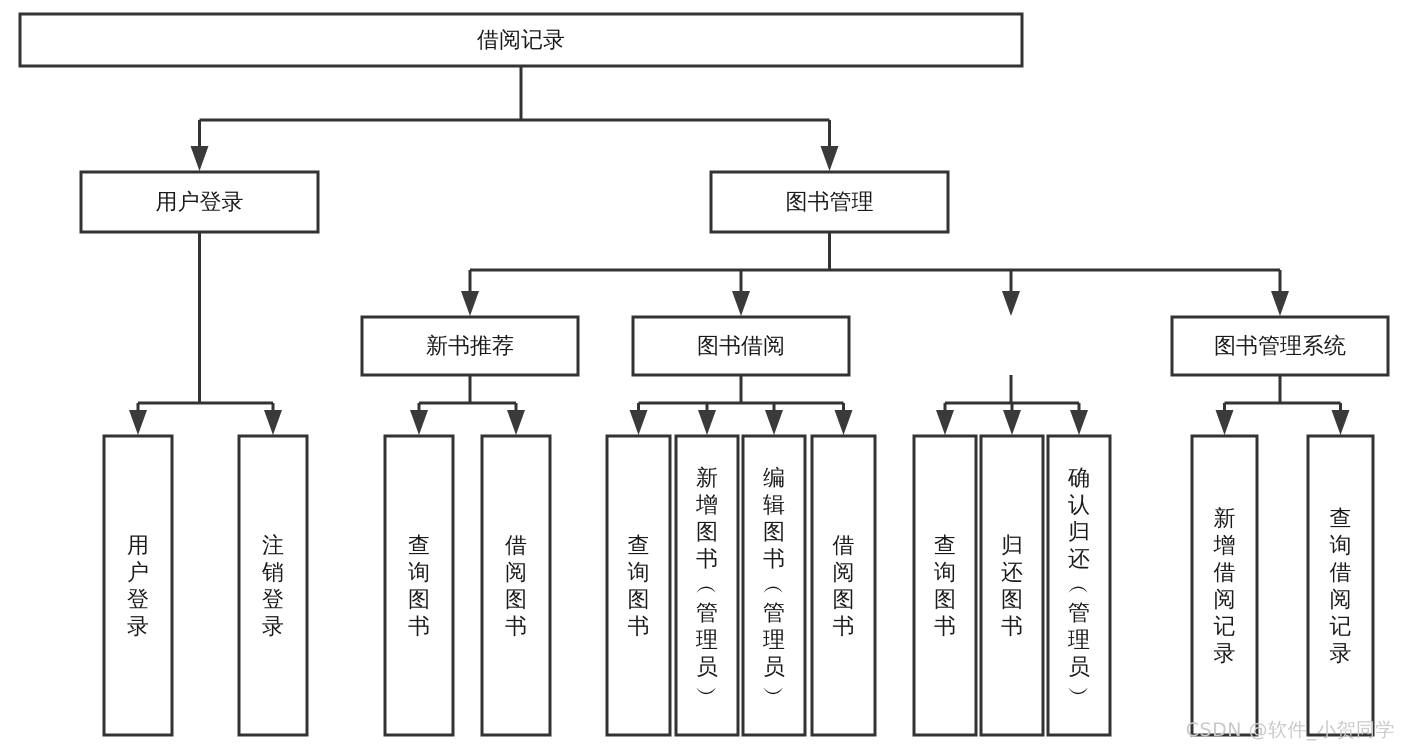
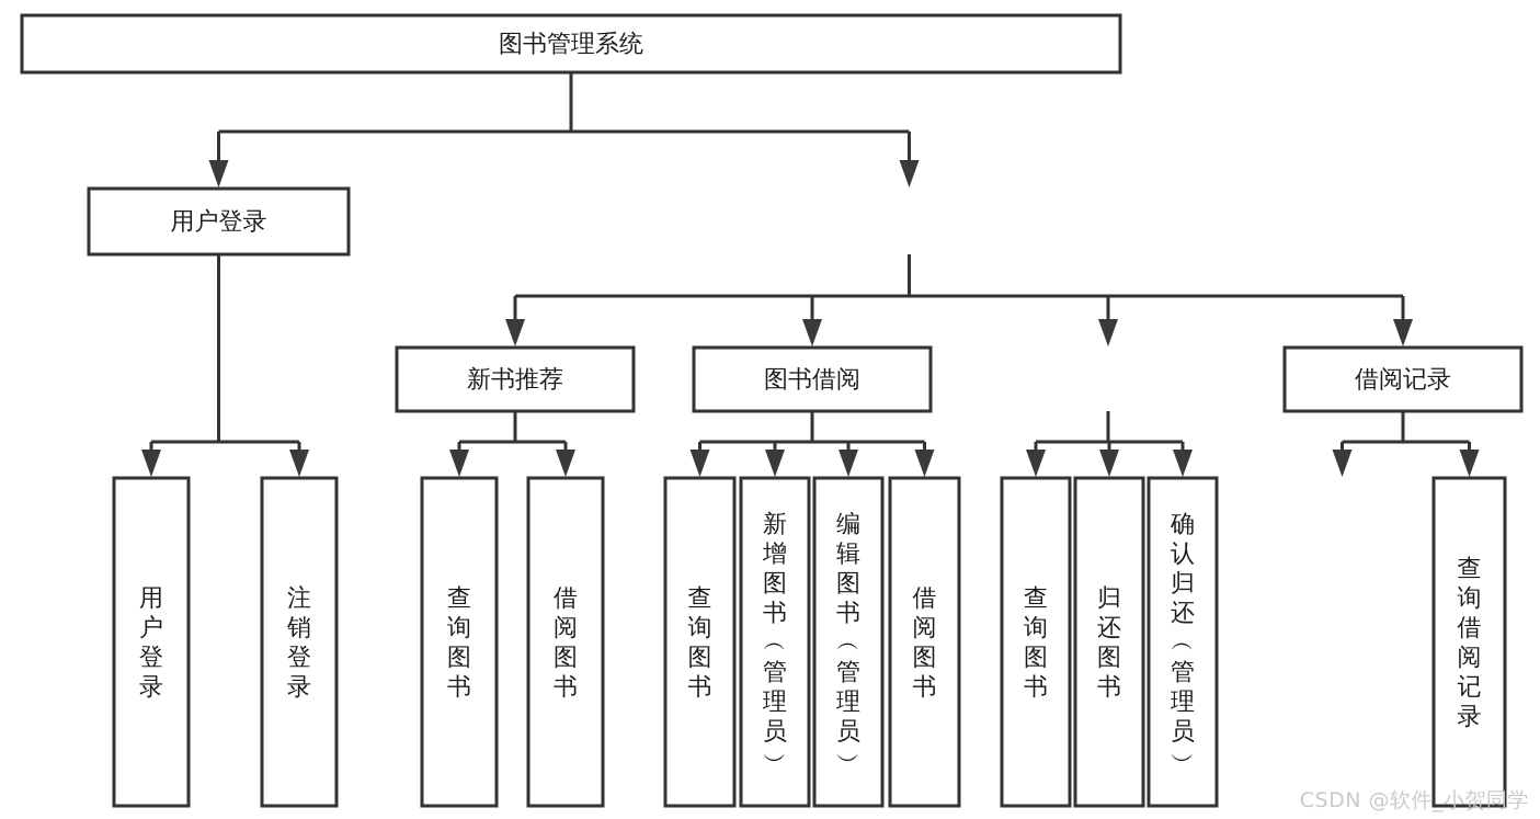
- 借阅记录
+ 图书管理系统
  用户登录
- 图书管理
  新书推荐
  图书借阅
- 图书管理系统
+ 借阅记录
  用户登录
  注销登录
  查询图书
  借阅图书
  查询图书
  新增图书 ︵ 管理员 ︶
  编辑图书 ︵ 管理员 ︶
  借阅图书
  查询图书
  归还图书
  确认归还 ︵ 管理员 ︶
- 新增借阅记录
  查询借阅记录
  CSDN @软件_小贺同学
